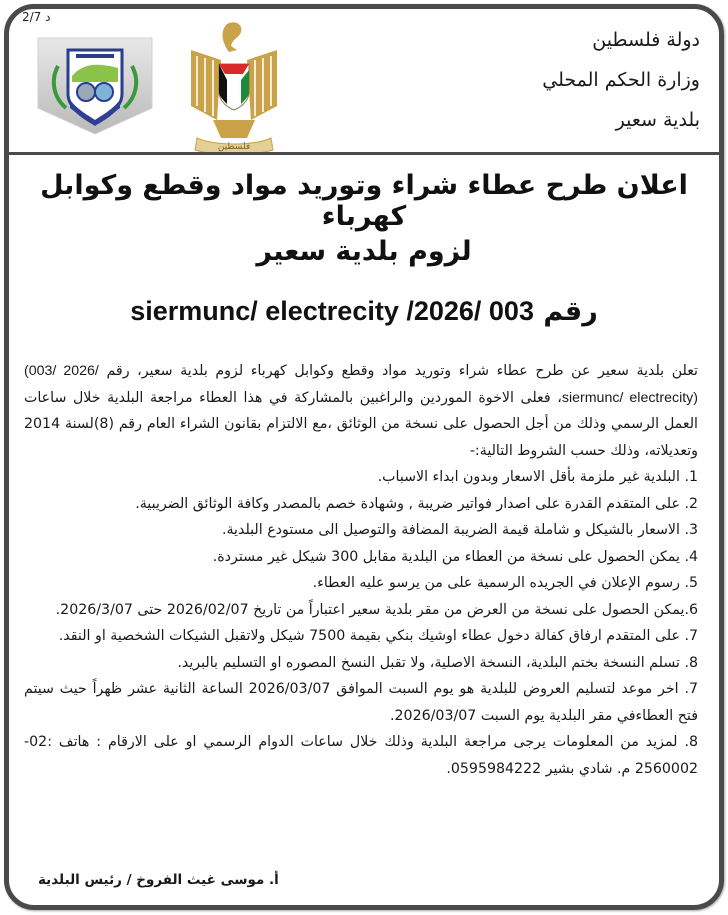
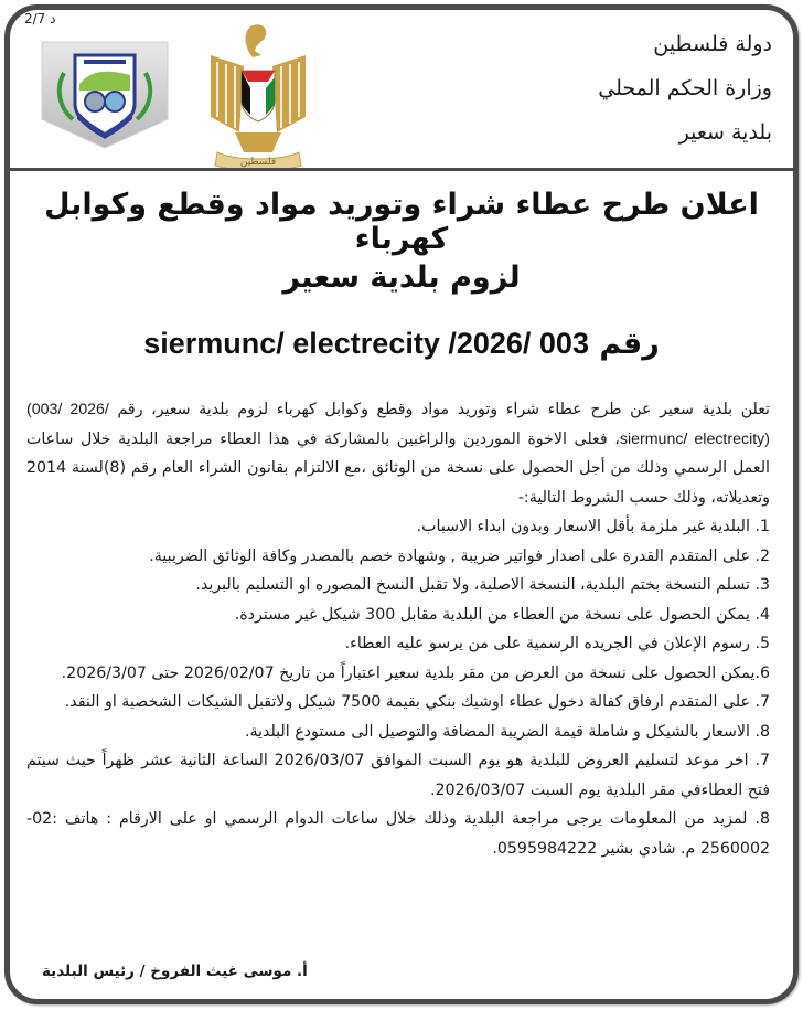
  2/7 د
  فلسطين
  دولة فلسطين
  وزارة الحكم المحلي
  بلدية سعير
  اعلان طرح عطاء شراء وتوريد مواد وقطع وكوابل كهرباء
  لزوم بلدية سعير
  رقم siermunc/ electrecity /2026/ 003
  تعلن بلدية سعير عن طرح عطاء شراء وتوريد مواد وقطع وكوابل كهرباء لزوم بلدية سعير، رقم (003/ 2026/ siermunc/ electrecity)، فعلى الاخوة الموردين والراغبين بالمشاركة في هذا العطاء مراجعة البلدية خلال ساعات العمل الرسمي وذلك من أجل الحصول على نسخة من الوثائق ،مع الالتزام بقانون الشراء العام رقم (8)لسنة 2014 وتعديلاته، وذلك حسب الشروط التالية:-
  1. البلدية غير ملزمة بأقل الاسعار وبدون ابداء الاسباب.
  2. على المتقدم القدرة على اصدار فواتير ضريبة , وشهادة خصم بالمصدر وكافة الوثائق الضريبية.
- 3. الاسعار بالشيكل و شاملة قيمة الضريبة المضافة والتوصيل الى مستودع البلدية.
+ 3. تسلم النسخة بختم البلدية، النسخة الاصلية، ولا تقبل النسخ المصوره او التسليم بالبريد.
  4. يمكن الحصول على نسخة من العطاء من البلدية مقابل 300 شيكل غير مستردة.
  5. رسوم الإعلان في الجريده الرسمية على من يرسو عليه العطاء.
  6.يمكن الحصول على نسخة من العرض من مقر بلدية سعير اعتباراً من تاريخ 2026/02/07 حتى 2026/3/07.
  7. على المتقدم ارفاق كفالة دخول عطاء اوشيك بنكي بقيمة 7500 شيكل ولاتقبل الشيكات الشخصية او النقد.
- 8. تسلم النسخة بختم البلدية، النسخة الاصلية، ولا تقبل النسخ المصوره او التسليم بالبريد.
+ 8. الاسعار بالشيكل و شاملة قيمة الضريبة المضافة والتوصيل الى مستودع البلدية.
  7. اخر موعد لتسليم العروض للبلدية هو يوم السبت الموافق 2026/03/07 الساعة الثانية عشر ظهراً حيث سيتم فتح العطاءفي مقر البلدية يوم السبت 2026/03/07.
  8. لمزيد من المعلومات يرجى مراجعة البلدية وذلك خلال ساعات الدوام الرسمي او على الارقام : هاتف :02-2560002 م. شادي بشير 0595984222.
  أ. موسى غيث الفروخ / رئيس البلدية
